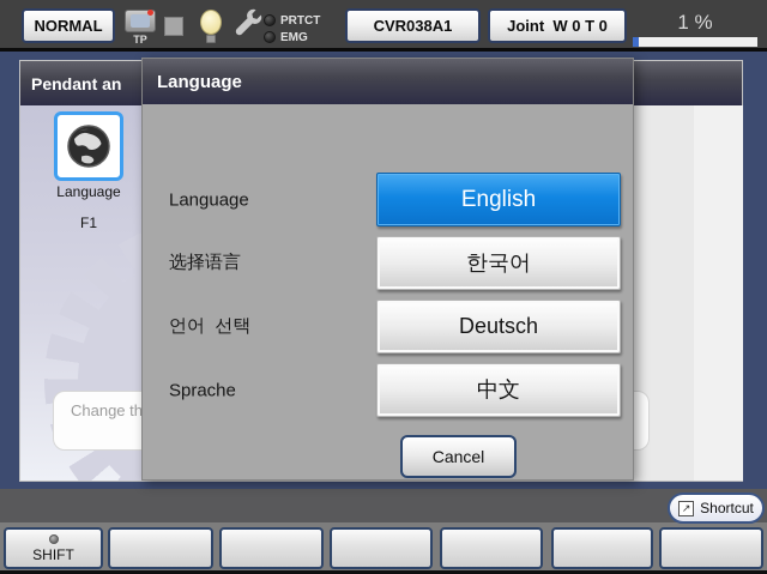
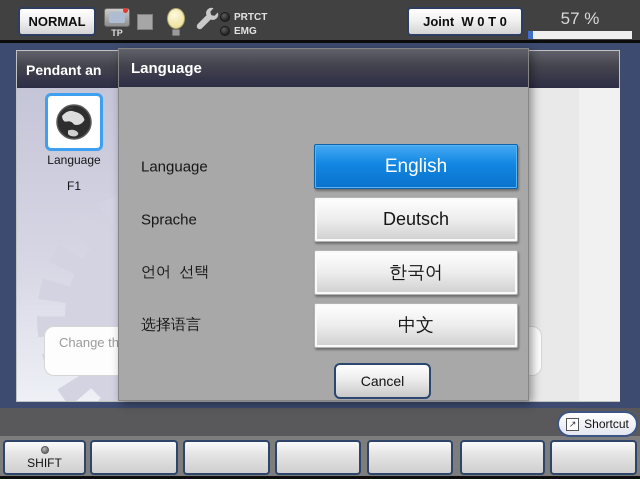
  NORMAL
  TP
  PRTCT
  EMG
- CVR038A1
  Joint W 0 T 0
- 1 %
+ 57 %
  Language
  F1
  Pendant an
  Change th
  Language
  Language
  English
- 选择语言
+ Sprache
- 한국어
+ Deutsch
  언어 선택
- Deutsch
+ 한국어
- Sprache
+ 选择语言
  中文
  Cancel
  ↗
  Shortcut
  SHIFT
